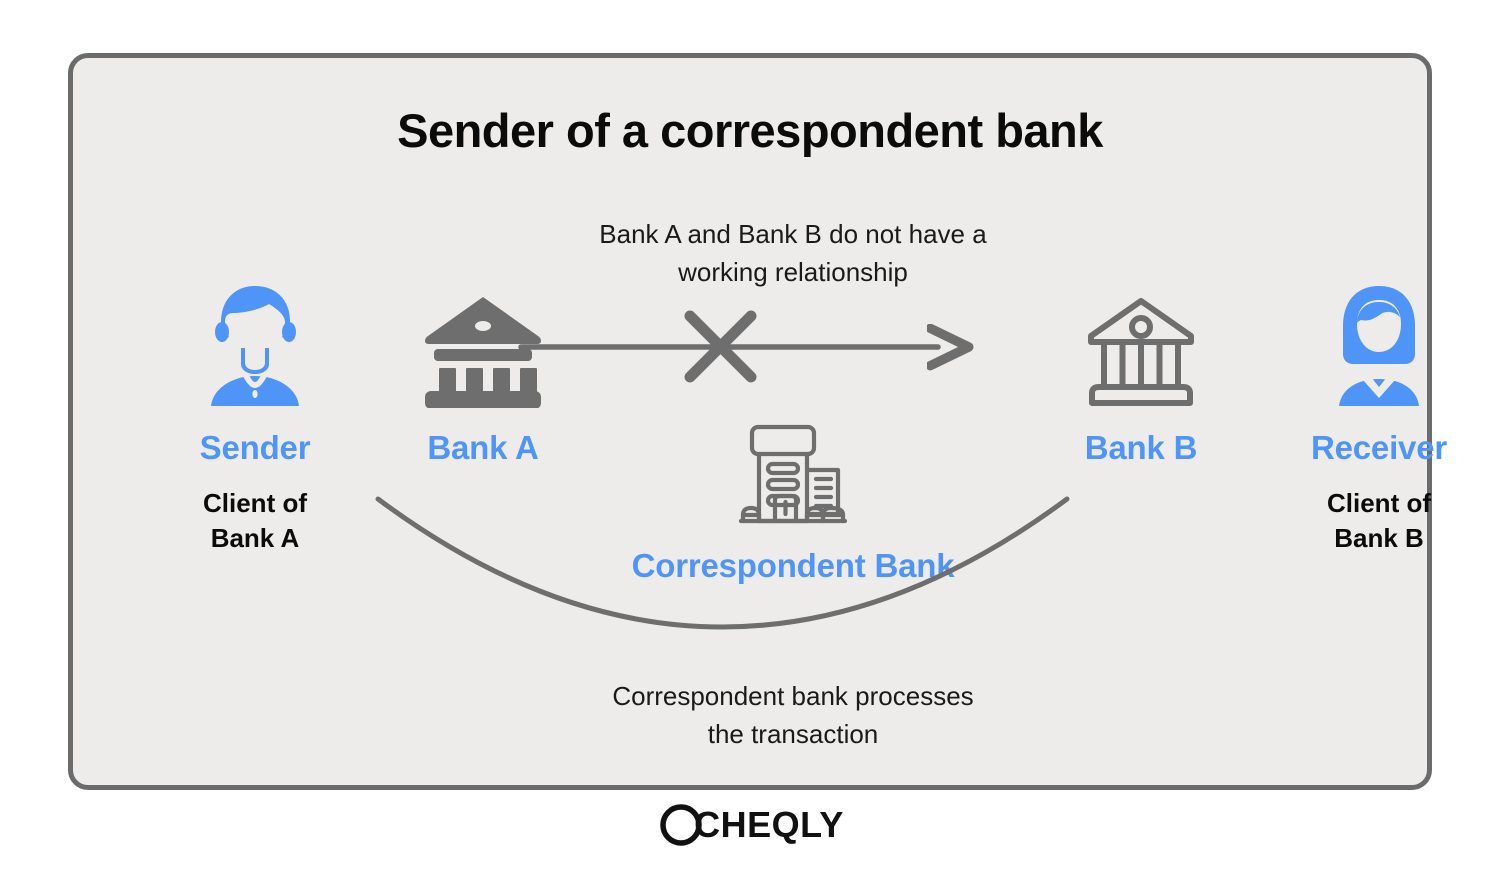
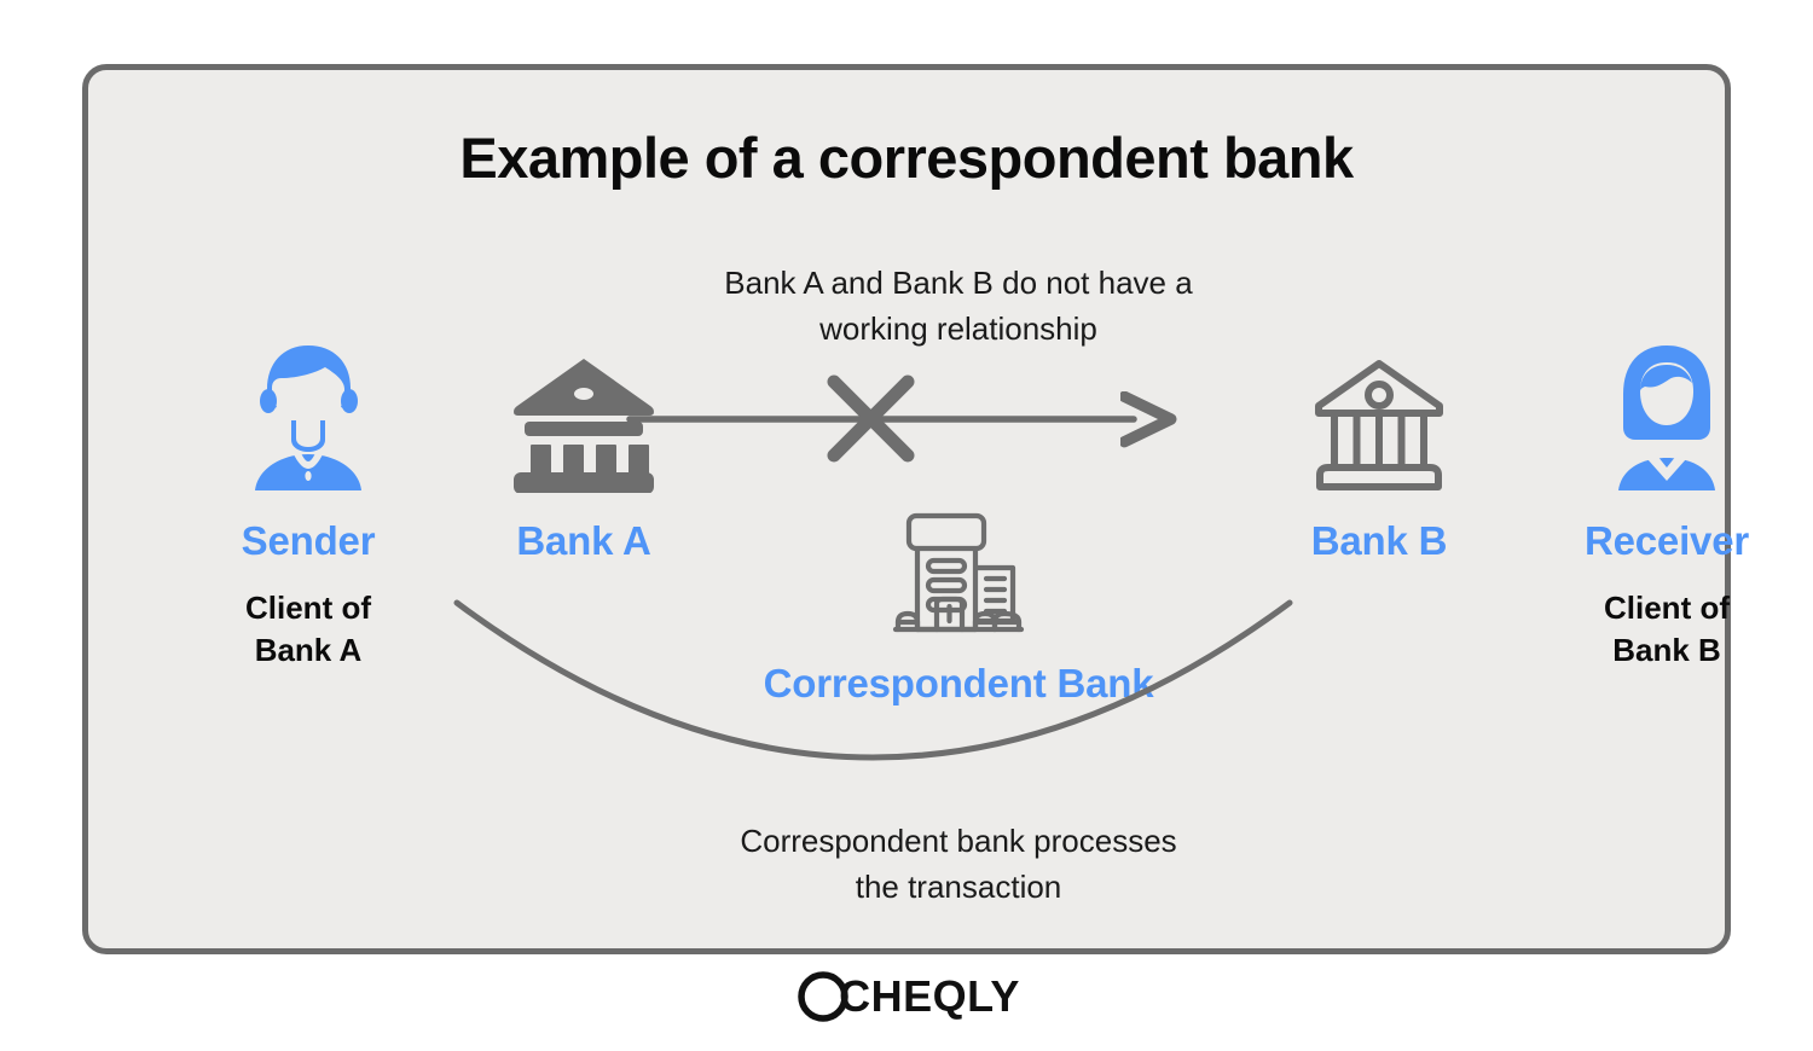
- Sender of a correspondent bank
+ Example of a correspondent bank
  Bank A and Bank B do not have a
  working relationship
  Correspondent bank processes
  the transaction
  Sender
  Client of
  Bank A
  Bank A
  Bank B
  Receiver
  Client of
  Bank B
  Correspondent Bank
  CHEQLY
